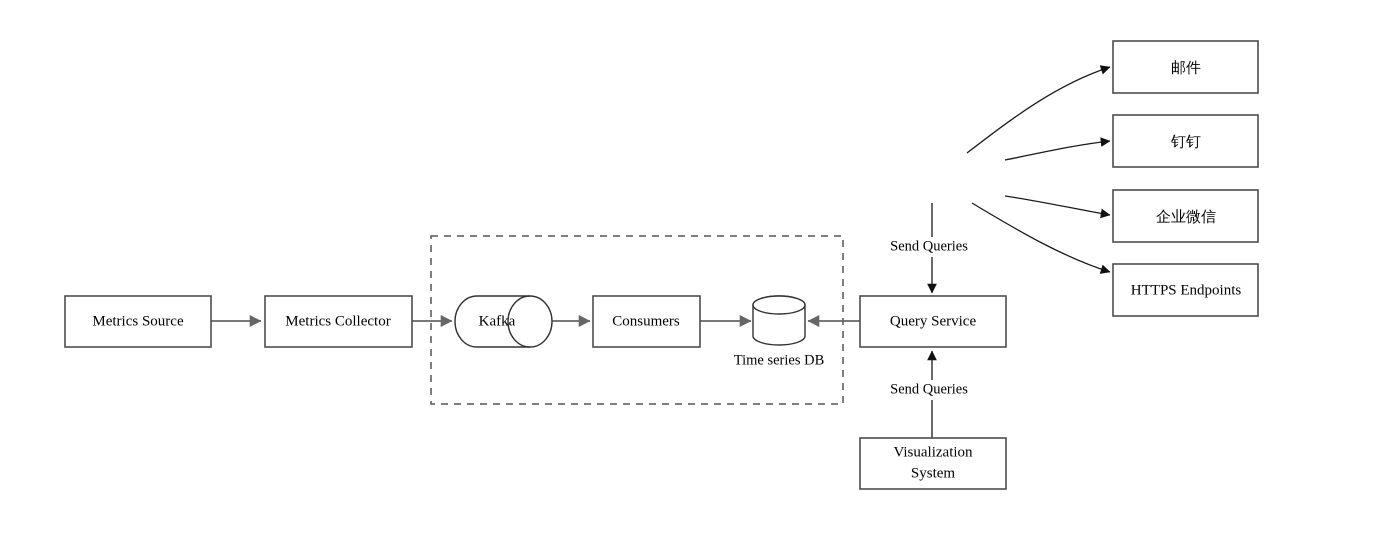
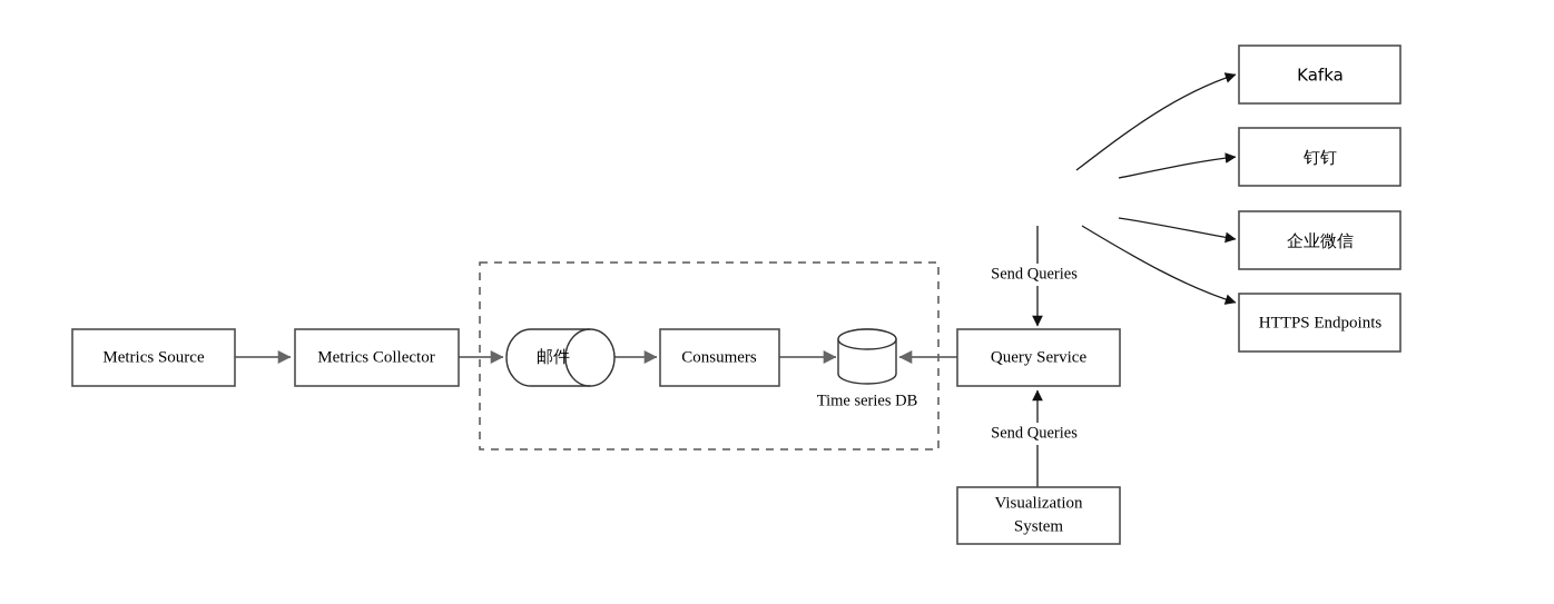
  Metrics Source
  Metrics Collector
- Kafka
+ 邮件
  Consumers
  Time series DB
  Query Service
  Visualization
  System
- 邮件
+ Kafka
  钉钉
  企业微信
  HTTPS Endpoints
  Send Queries
  Send Queries
